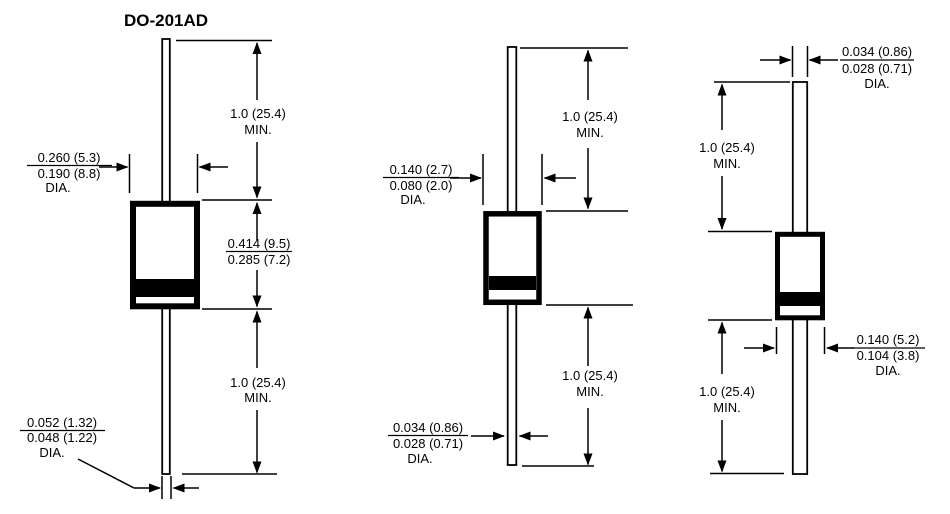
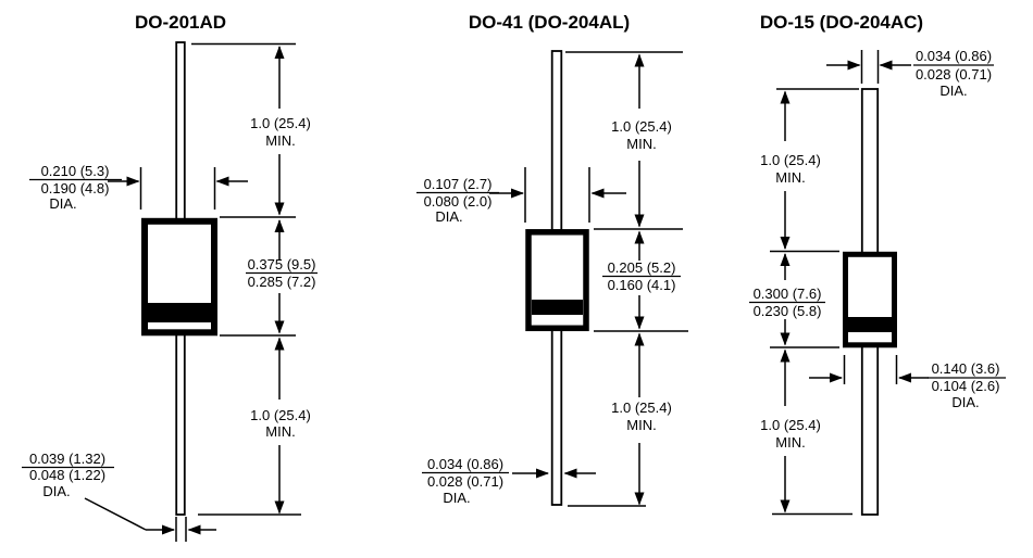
  DO-201AD
  1.0 (25.4)
  MIN.
- 0.414 (9.5)
+ 0.375 (9.5)
  0.285 (7.2)
  1.0 (25.4)
  MIN.
- 0.260 (5.3)
+ 0.210 (5.3)
- 0.190 (8.8)
+ 0.190 (4.8)
  DIA.
- 0.052 (1.32)
+ 0.039 (1.32)
  0.048 (1.22)
  DIA.
+ DO-41 (DO-204AL)
  1.0 (25.4)
  MIN.
+ 0.205 (5.2)
+ 0.160 (4.1)
  1.0 (25.4)
  MIN.
- 0.140 (2.7)
+ 0.107 (2.7)
  0.080 (2.0)
  DIA.
  0.034 (0.86)
  0.028 (0.71)
  DIA.
+ DO-15 (DO-204AC)
  0.034 (0.86)
  0.028 (0.71)
  DIA.
  1.0 (25.4)
  MIN.
+ 0.300 (7.6)
+ 0.230 (5.8)
  1.0 (25.4)
  MIN.
- 0.140 (5.2)
+ 0.140 (3.6)
- 0.104 (3.8)
+ 0.104 (2.6)
  DIA.
